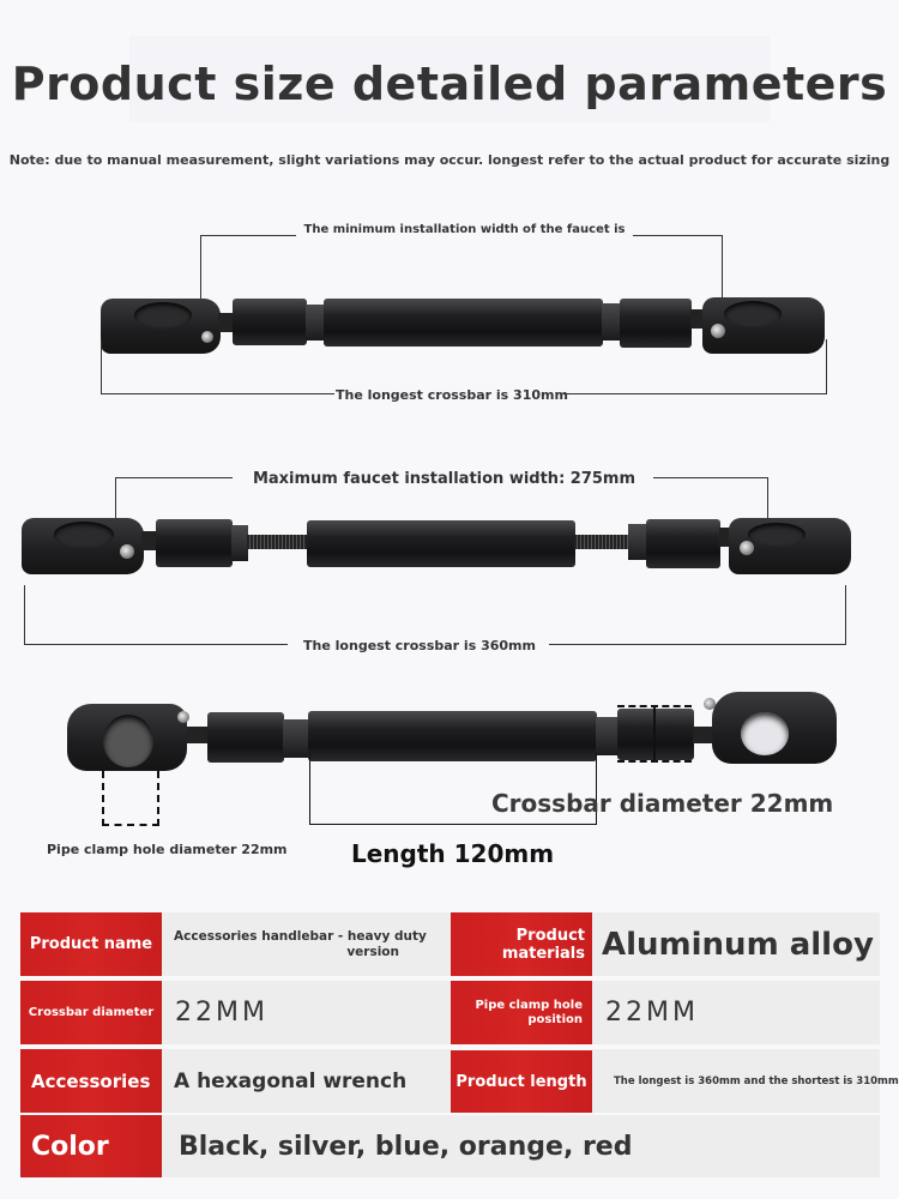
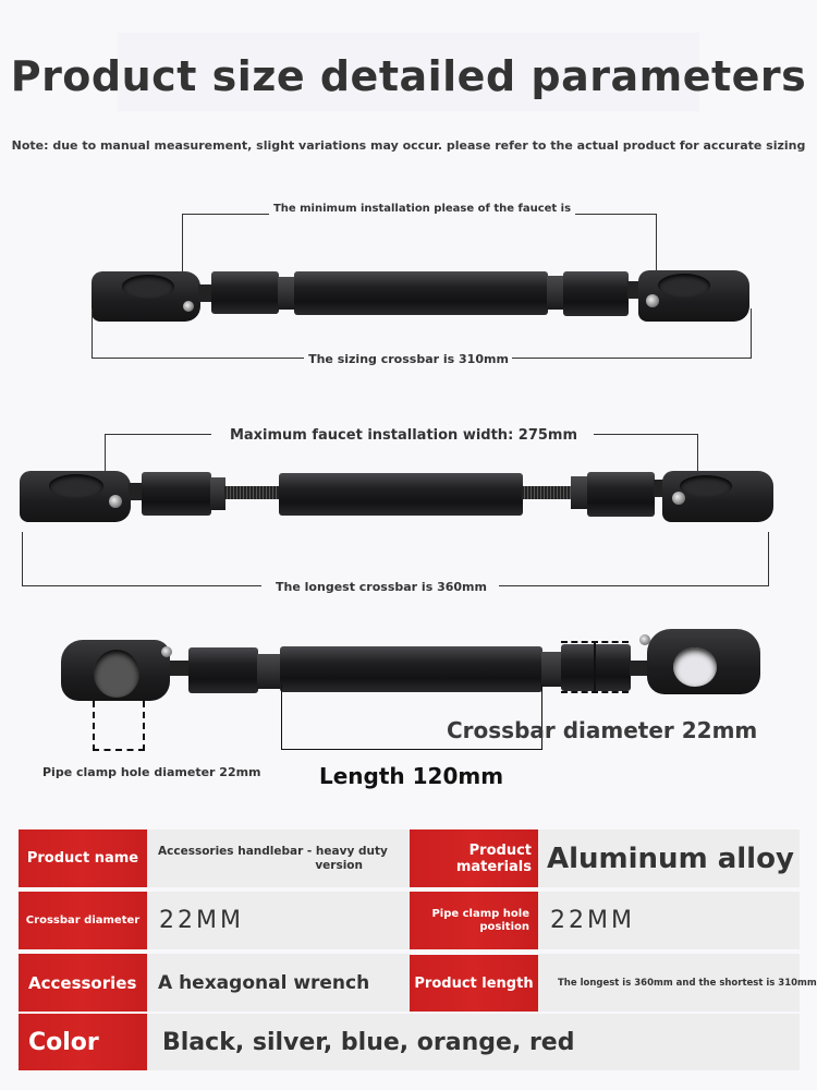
  Product size detailed parameters
- Note: due to manual measurement, slight variations may occur. longest refer to the actual product for accurate sizing
+ Note: due to manual measurement, slight variations may occur. please refer to the actual product for accurate sizing
- The minimum installation width of the faucet is
+ The minimum installation please of the faucet is
- The longest crossbar is 310mm
+ The sizing crossbar is 310mm
  Maximum faucet installation width: 275mm
  The longest crossbar is 360mm
  Crossbar diameter 22mm
  Pipe clamp hole diameter 22mm
  Length 120mm
  Product name
  Accessories handlebar - heavy duty
  version
  Product
  materials
  Aluminum alloy
  Crossbar diameter
  22MM
  Pipe clamp hole
  position
  22MM
  Accessories
  A hexagonal wrench
  Product length
  The longest is 360mm and the shortest is 310mm
  Color
  Black, silver, blue, orange, red
